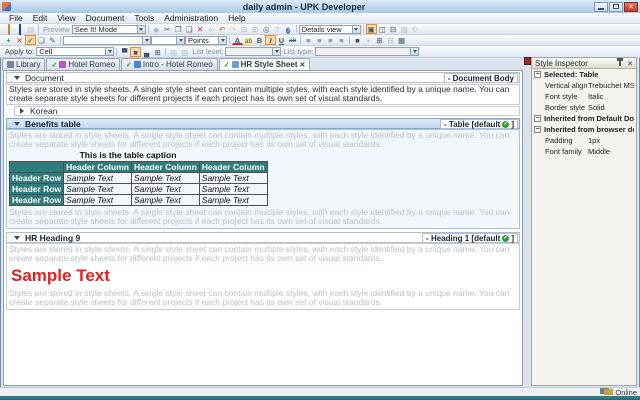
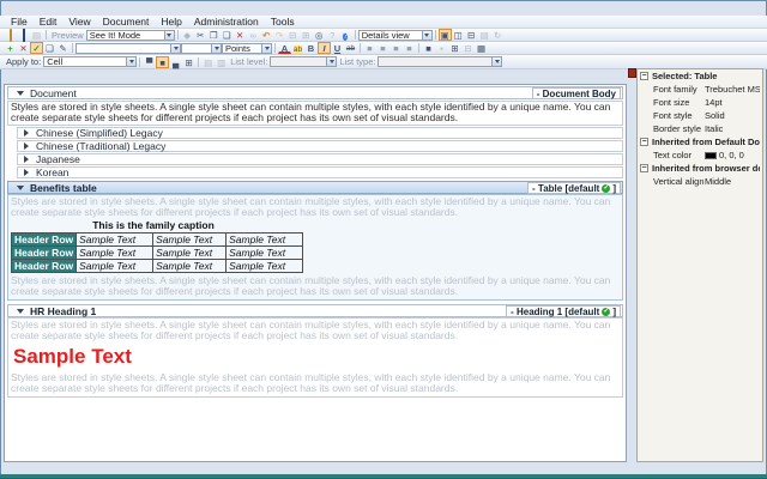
- daily admin - UPK Developer
  File
  Edit
  View
  Document
- Tools
+ Help
  Administration
- Help
+ Tools
  ▤
  Preview
  See It! Mode
  ◆
  ✂
  ❐
  ❑
  ✕
  ∞
  ↶
  ↷
  ⊟
  ⊞
  ◎
  ?
  Details view
  ▣
  ◫
  ⊟
  ▤
  ↻
  +
  ✕
  ✓
  ❏
  ✎
  Points
  A
  B
  I
  U
  ≡
  ≡
  ≡
  ≡
  ■
  ▪
  ⊞
  ⊟
  ▦
  Apply to:
  Cell
  ▀
  ■
  ▄
  ⊞
  ▤
  ▥
  List level:
  List type:
- Library
- Hotel Romeo
- Intro - Hotel Romeo
- HR Style Sheet
  Document
  - Document Body
  Styles are stored in style sheets. A single style sheet can contain multiple styles, with each style identified by a unique name. You can create separate style sheets for different projects if each project has its own set of visual standards.
+ Chinese (Simplified) Legacy
+ Chinese (Traditional) Legacy
+ Japanese
  Korean
  Benefits table
  - Table [default
  ]
  Styles are stored in style sheets. A single style sheet can contain multiple styles, with each style identified by a unique name. You can create separate style sheets for different projects if each project has its own set of visual standards.
- This is the table caption
+ This is the family caption
- 	Header Column	Header Column	Header Column
  Header Row	Sample Text	Sample Text	Sample Text
  Header Row	Sample Text	Sample Text	Sample Text
  Header Row	Sample Text	Sample Text	Sample Text
  Styles are stored in style sheets. A single style sheet can contain multiple styles, with each style identified by a unique name. You can create separate style sheets for different projects if each project has its own set of visual standards.
- HR Heading 9
+ HR Heading 1
  - Heading 1 [default
  ]
  Styles are stored in style sheets. A single style sheet can contain multiple styles, with each style identified by a unique name. You can create separate style sheets for different projects if each project has its own set of visual standards.
  Sample Text
  Styles are stored in style sheets. A single style sheet can contain multiple styles, with each style identified by a unique name. You can create separate style sheets for different projects if each project has its own set of visual standards.
- Style Inspector
  Selected: Table
- Vertical align
+ Font family
+ Font size
+ 14pt
  Font style
- Italic
+ Solid
  Border style
- Solid
+ Italic
+ Text color
+ 0, 0, 0
  Inherited from browser d
- Padding
- 1px
- Font family
+ Vertical align
  Middle
- Online
